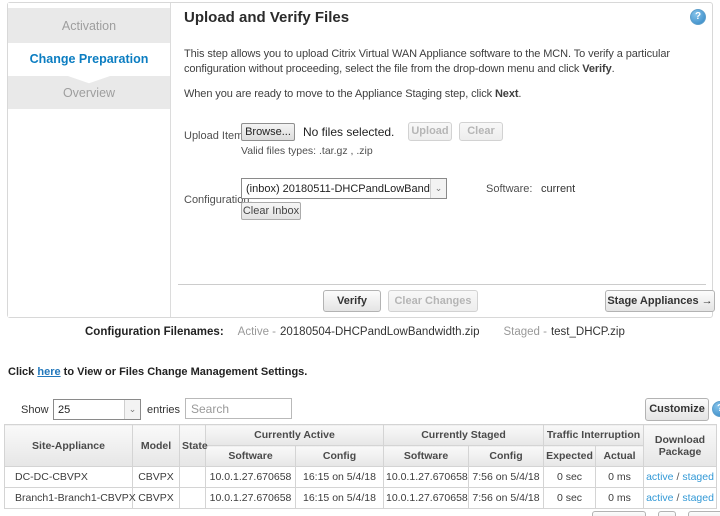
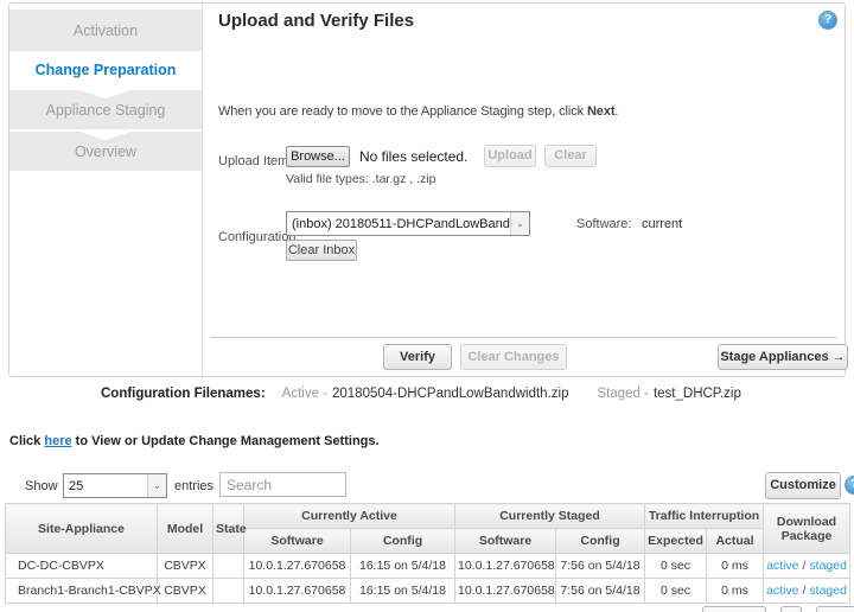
  Activation
  Change Preparation
+ Appliance Staging
  Overview
  Upload and Verify Files
  ?
- This step allows you to upload Citrix Virtual WAN Appliance software to the MCN. To verify a particular configuration without proceeding, select the file from the drop-down menu and click Verify.
  When you are ready to move to the Appliance Staging step, click Next.
  Upload Item
  Browse...
  No files selected.
  Upload
  Clear
- Valid files types: .tar.gz , .zip
+ Valid file types: .tar.gz , .zip
  Configuration:
  (inbox) 20180511-DHCPandLowBand
  ⌄
  Clear Inbox
  Software:
  current
  Verify
  Clear Changes
  Stage Appliances →
  Configuration Filenames:
  Active -
  20180504-DHCPandLowBandwidth.zip
  Staged -
  test_DHCP.zip
- Click here to View or Files Change Management Settings.
+ Click here to View or Update Change Management Settings.
  Show
  25
  ⌄
  entries
  Search
  Customize
  Site-Appliance	Model	State	Currently Active	Currently Staged	Traffic Interruption	Download Package
  Software	Config	Software	Config	Expected	Actual
  DC-DC-CBVPX	CBVPX		10.0.1.27.670658	16:15 on 5/4/18	10.0.1.27.670658	7:56 on 5/4/18	0 sec	0 ms	active / staged
  Branch1-Branch1-CBVPX	CBVPX		10.0.1.27.670658	16:15 on 5/4/18	10.0.1.27.670658	7:56 on 5/4/18	0 sec	0 ms	active / staged
